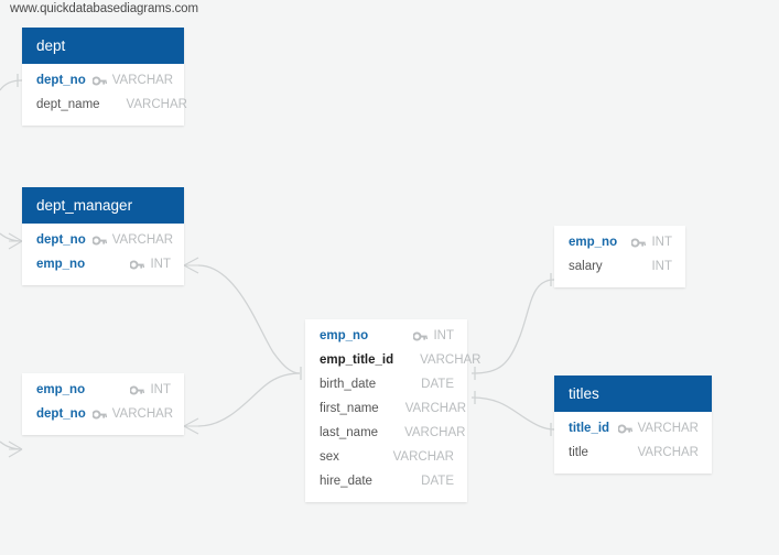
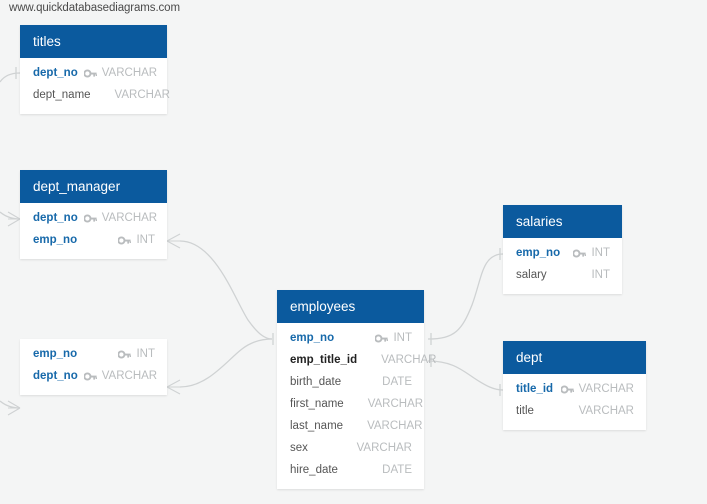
  www.quickdatabasediagrams.com
- dept
+ titles
  dept_no
  VARCHAR
  dept_name
  VARCHAR
  dept_manager
  dept_no
  VARCHAR
  emp_no
  INT
  emp_no
  INT
  dept_no
  VARCHAR
+ employees
  emp_no
  INT
  emp_title_id
  VARCHAR
  birth_date
  DATE
  first_name
  VARCHAR
  last_name
  VARCHAR
  sex
  VARCHAR
  hire_date
  DATE
+ salaries
  emp_no
  INT
  salary
  INT
- titles
+ dept
  title_id
  VARCHAR
  title
  VARCHAR
